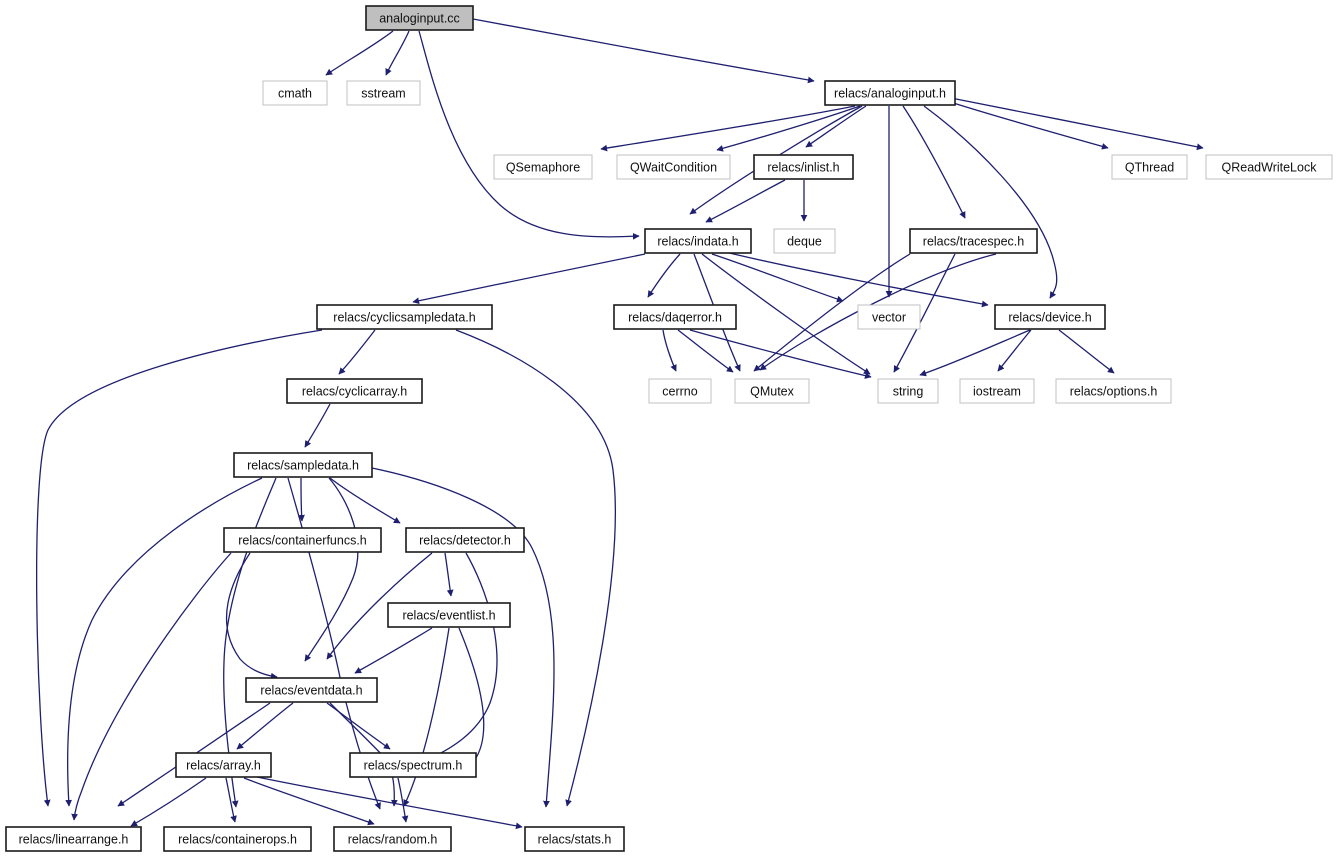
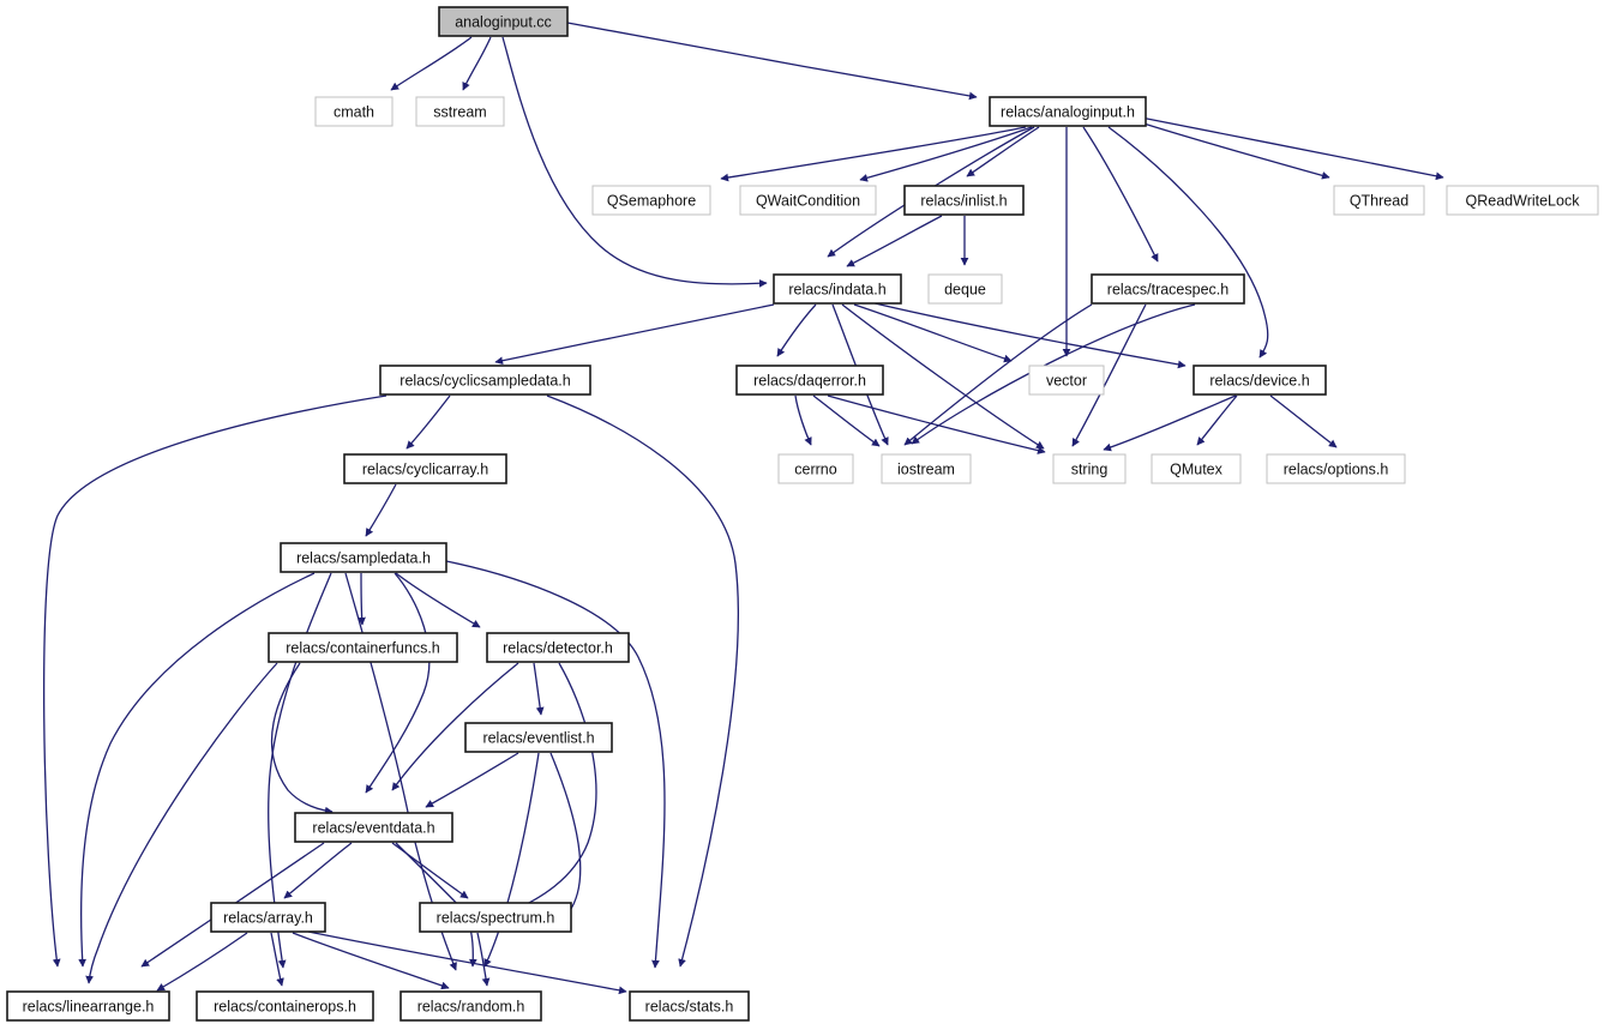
  analoginput.cc
  cmath
  sstream
  relacs/analoginput.h
  QSemaphore
  QWaitCondition
  relacs/inlist.h
  QThread
  QReadWriteLock
  relacs/indata.h
  deque
  relacs/tracespec.h
  relacs/cyclicsampledata.h
  relacs/daqerror.h
  vector
  relacs/device.h
  cerrno
- QMutex
+ iostream
  string
- iostream
+ QMutex
  relacs/options.h
  relacs/cyclicarray.h
  relacs/sampledata.h
  relacs/containerfuncs.h
  relacs/detector.h
  relacs/eventlist.h
  relacs/eventdata.h
  relacs/array.h
  relacs/spectrum.h
  relacs/linearrange.h
  relacs/containerops.h
  relacs/random.h
  relacs/stats.h
